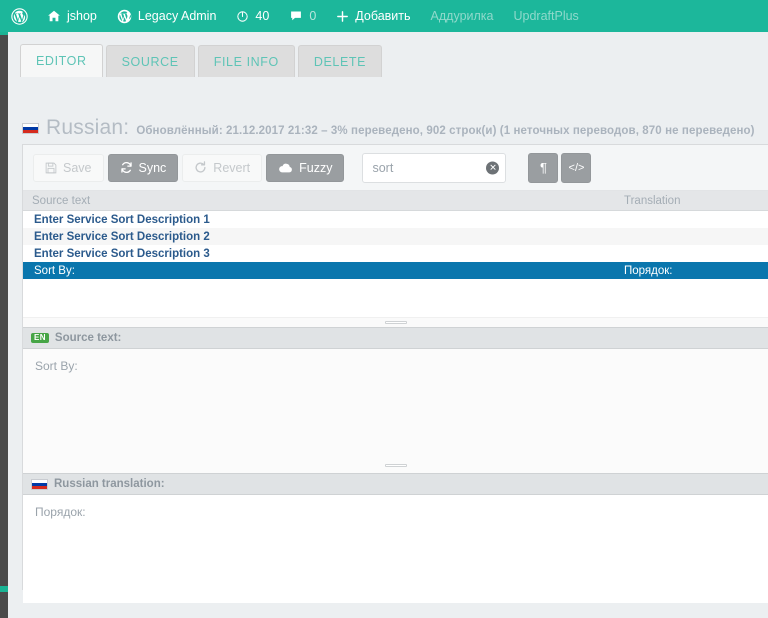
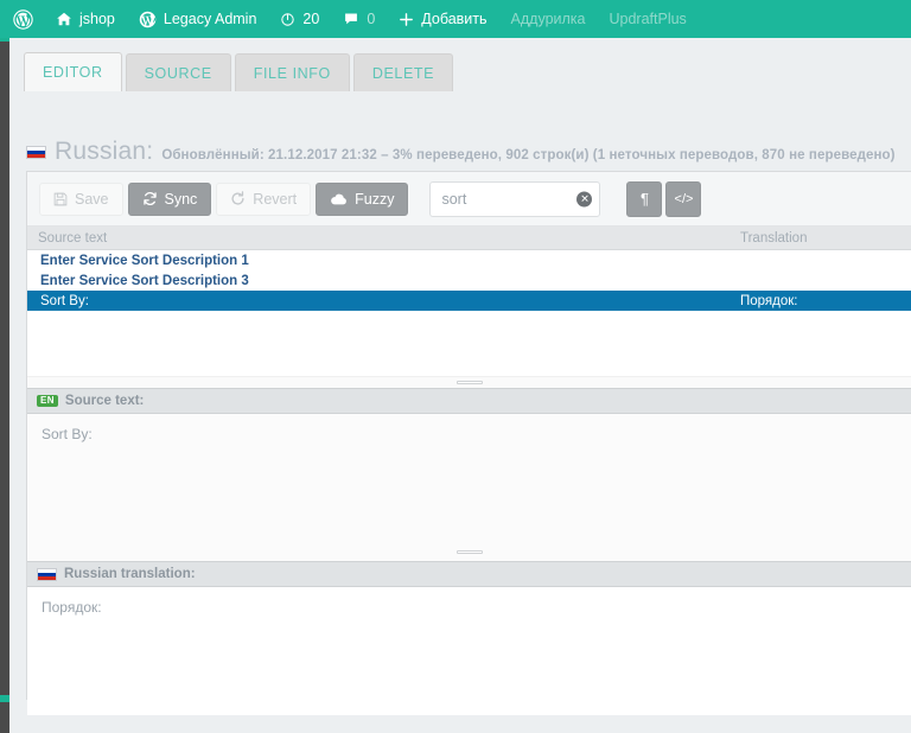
  jshop
  Legacy Admin
- 40
+ 20
  0
  Добавить
  Аддурилка
  UpdraftPlus
  EDITOR
  SOURCE
  FILE INFO
  DELETE
  Russian:
  Обновлённый: 21.12.2017 21:32 – 3% переведено, 902 строк(и) (1 неточных переводов, 870 не переведено)
  Save
  Sync
  Revert
  Fuzzy
  sort
  ✕
  ¶
  </>
  Source text
  Translation
  Enter Service Sort Description 1
- Enter Service Sort Description 2
  Enter Service Sort Description 3
  Sort By:
  Порядок:
  EN
  Source text:
  Sort By:
  Russian translation:
  Порядок:
